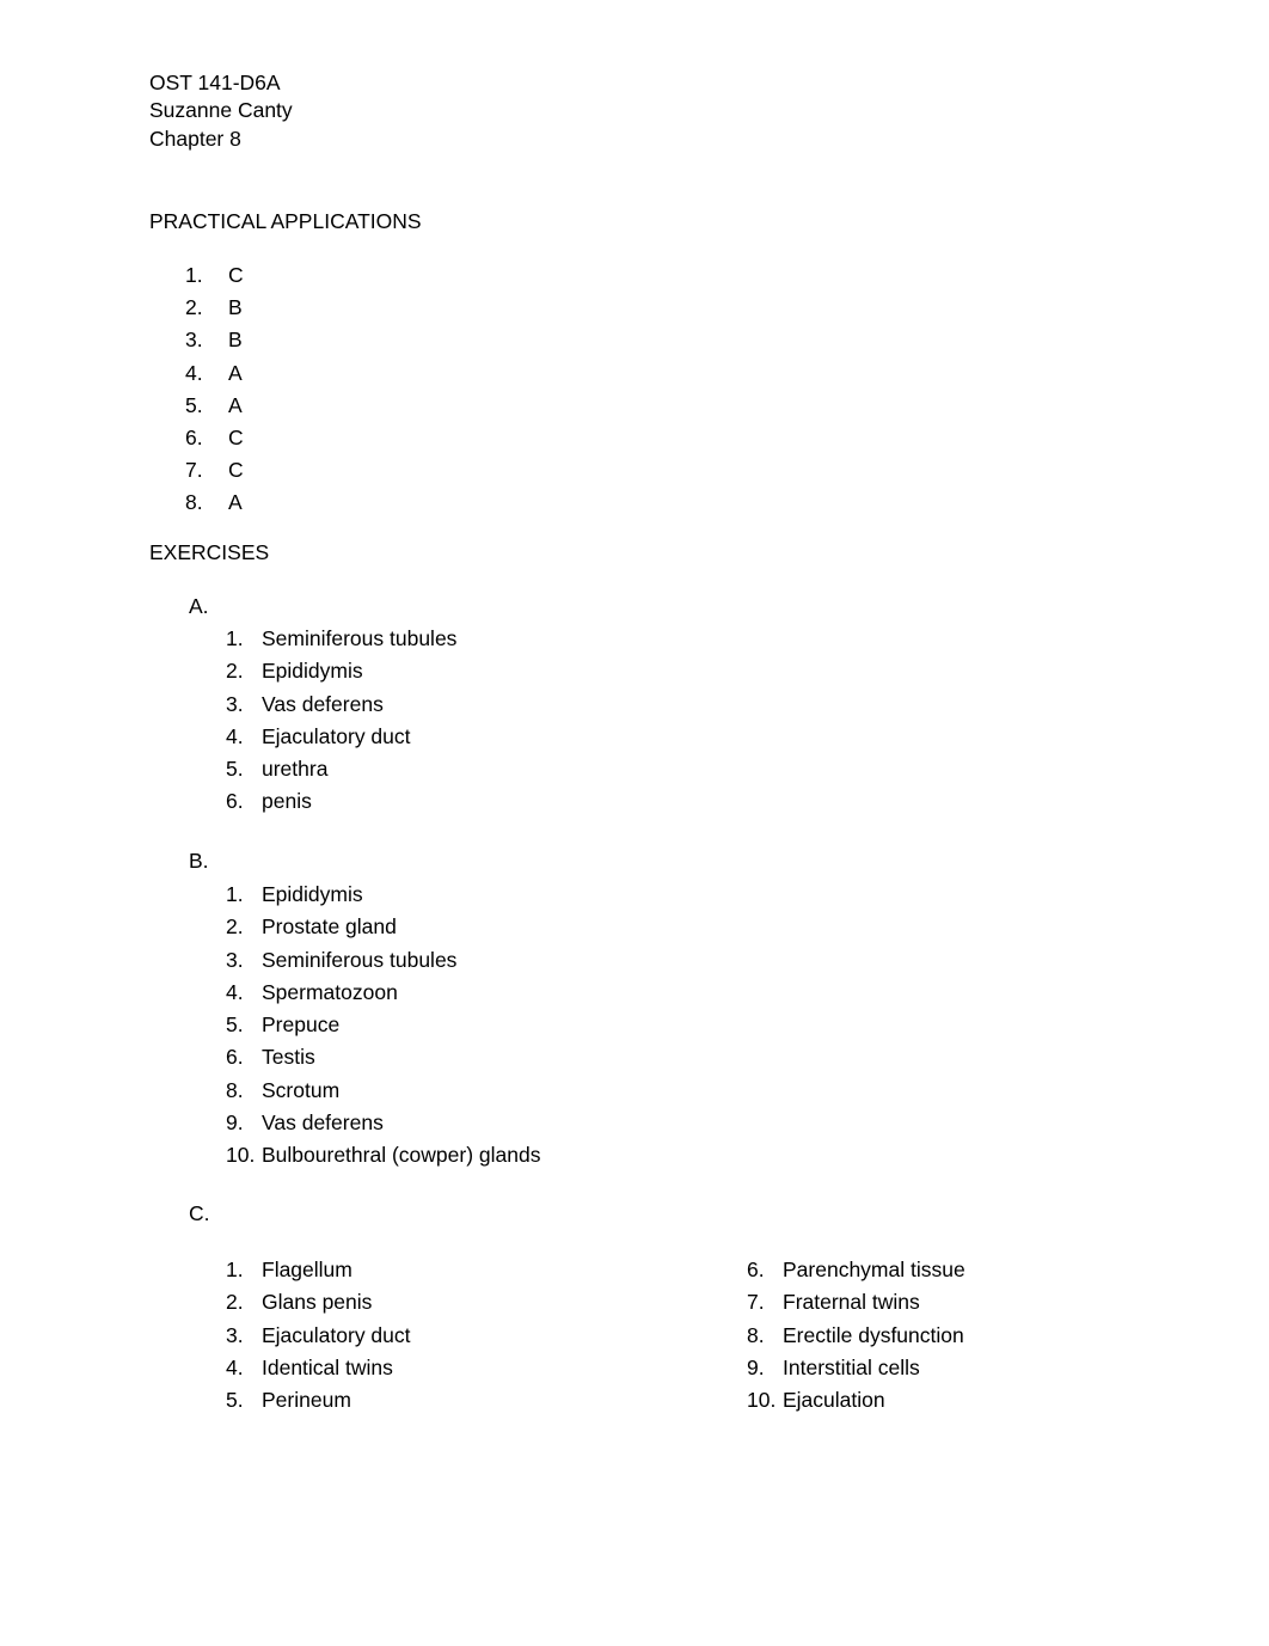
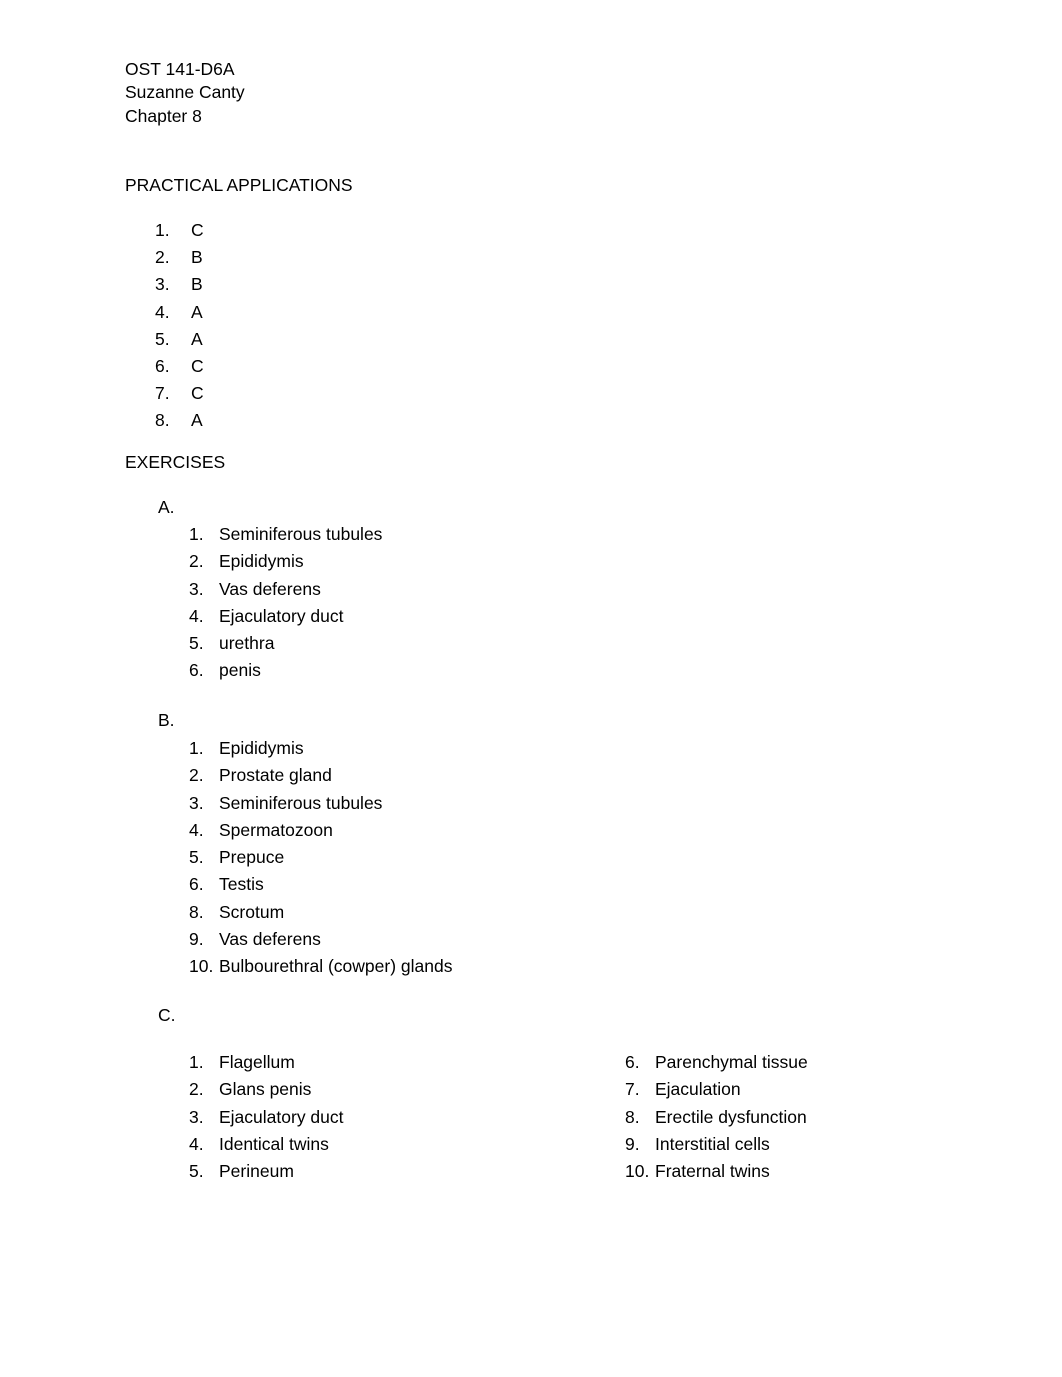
  OST 141-D6A
  Suzanne Canty
  Chapter 8
  PRACTICAL APPLICATIONS
  1. C
  2. B
  3. B
  4. A
  5. A
  6. C
  7. C
  8. A
  EXERCISES
  A.
  1. Seminiferous tubules
  2. Epididymis
  3. Vas deferens
  4. Ejaculatory duct
  5. urethra
  6. penis
  B.
  1. Epididymis
  2. Prostate gland
  3. Seminiferous tubules
  4. Spermatozoon
  5. Prepuce
  6. Testis
  8. Scrotum
  9. Vas deferens
  10. Bulbourethral (cowper) glands
  C.
  1. Flagellum
  2. Glans penis
  3. Ejaculatory duct
  4. Identical twins
  5. Perineum
  6. Parenchymal tissue
- 7. Fraternal twins
+ 7. Ejaculation
  8. Erectile dysfunction
  9. Interstitial cells
- 10. Ejaculation
+ 10. Fraternal twins
